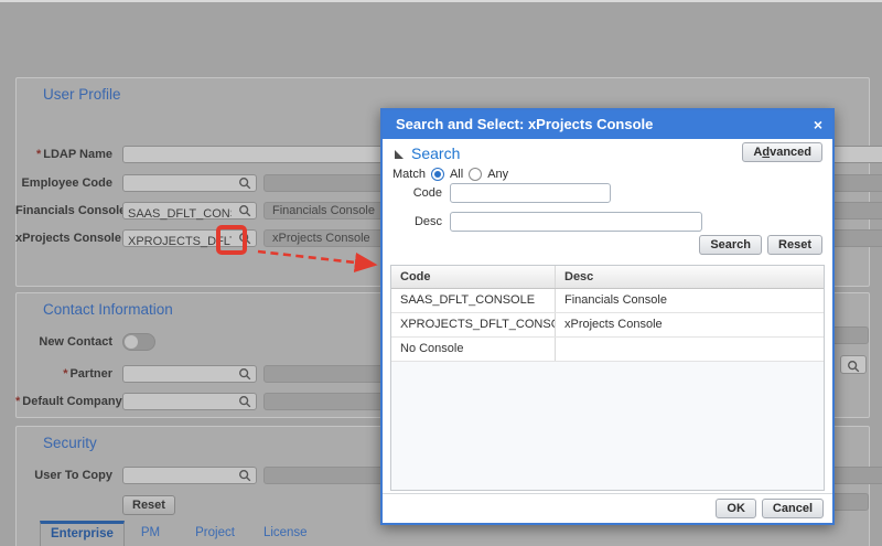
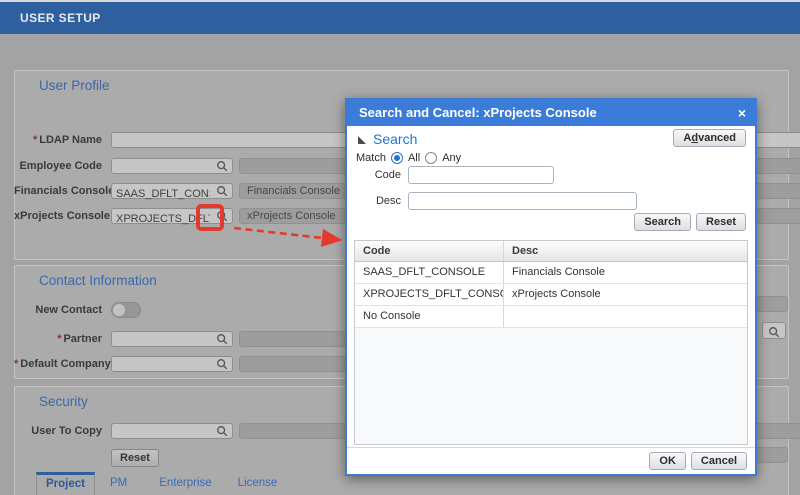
+ USER SETUP
  User Profile
  * LDAP Name
  Employee Code
  Financials Conso
  SAAS_DFLT_CON
  Financials Console
  xProjects Conso
  xProjects Console
  Contact Information
  New Contact
  * Partner
  * Default Company
  Security
  User To Copy
  Reset
- Enterprise
+ Project
  PM
- Project
+ Enterprise
  License
- Search and Select: xProjects Console
+ Search and Cancel: xProjects Console
  ×
  Search
  Advanced
  Match
  All
  Any
  Code
  Desc
  Search
  Reset
  Code
  Desc
  SAAS_DFLT_CONSOLE
  Financials Console
  XPROJECTS_DFLT_CONS
  xProjects Console
  No Console
  OK
  Cancel
